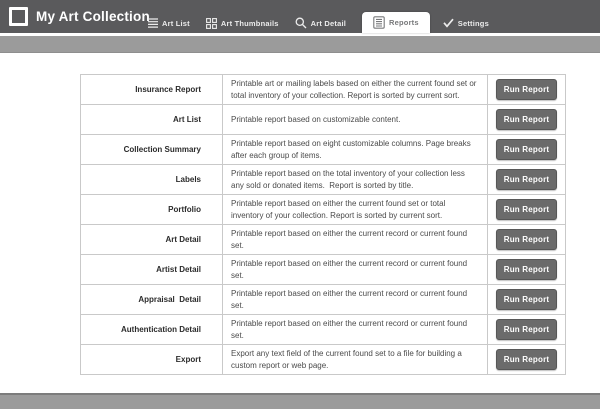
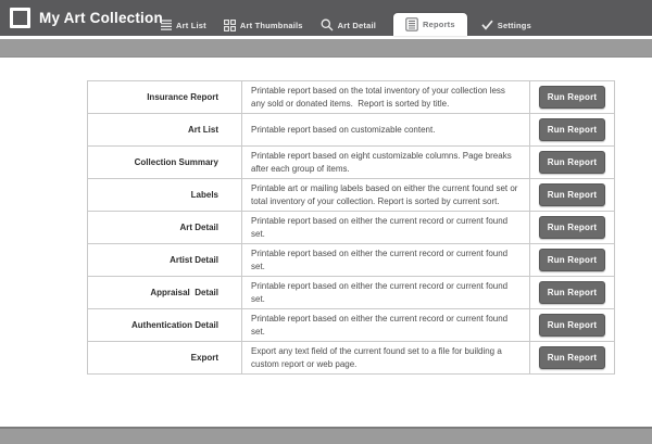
  My Art Collection
  Art List
  Art Thumbnails
  Art Detail
  Reports
  Settings
- Insurance Report	Printable art or mailing labels based on either the current found set or total inventory of your collection. Report is sorted by current sort.	Run Report
+ Insurance Report	Printable report based on the total inventory of your collection less any sold or donated items. Report is sorted by title.	Run Report
  Art List	Printable report based on customizable content.	Run Report
  Collection Summary	Printable report based on eight customizable columns. Page breaks after each group of items.	Run Report
- Labels	Printable report based on the total inventory of your collection less any sold or donated items. Report is sorted by title.	Run Report
+ Labels	Printable art or mailing labels based on either the current found set or total inventory of your collection. Report is sorted by current sort.	Run Report
- Portfolio	Printable report based on either the current found set or total inventory of your collection. Report is sorted by current sort.	Run Report
  Art Detail	Printable report based on either the current record or current found set.	Run Report
  Artist Detail	Printable report based on either the current record or current found set.	Run Report
  Appraisal Detail	Printable report based on either the current record or current found set.	Run Report
  Authentication Detail	Printable report based on either the current record or current found set.	Run Report
  Export	Export any text field of the current found set to a file for building a custom report or web page.	Run Report
